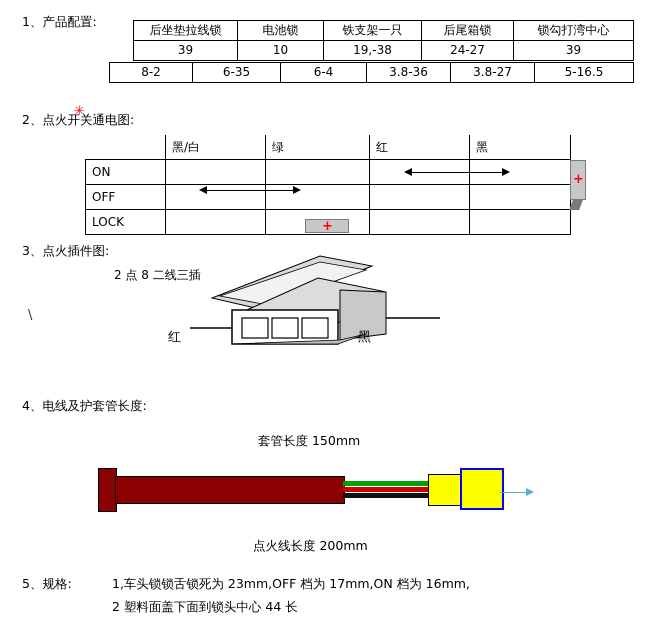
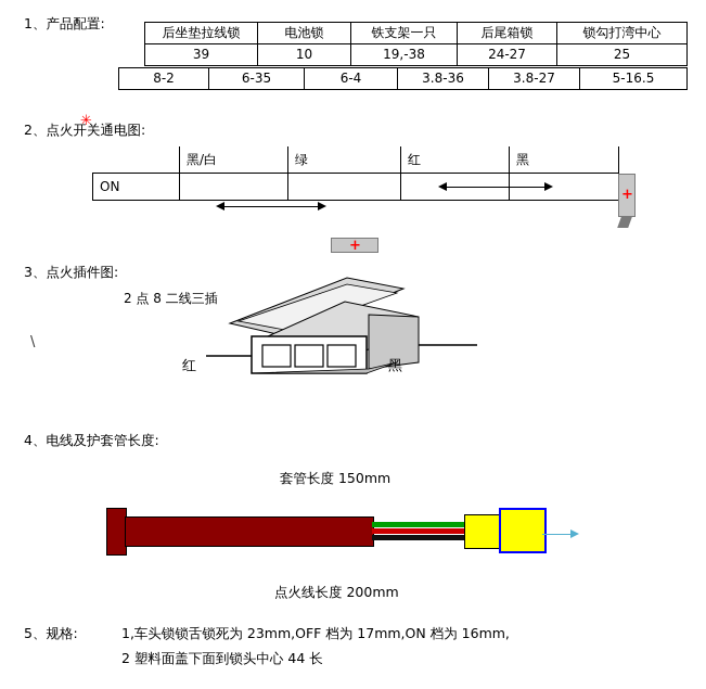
  1、产品配置:
  后坐垫拉线锁	电池锁	铁支架一只	后尾箱锁	锁勾打湾中心
- 39	10	19,-38	24-27	39
+ 39	10	19,-38	24-27	25
  8-2	6-35	6-4	3.8-36	3.8-27	5-16.5
  2、点火开关通电图:
  ✳
  	黑/白	绿	红	黑
  ON
- OFF
- LOCK
  +
  +
  3、点火插件图:
  2 点 8 二线三插
  \
  红
  黑
  4、电线及护套管长度:
  套管长度 150mm
  点火线长度 200mm
  5、规格:
  1,车头锁锁舌锁死为 23mm,OFF 档为 17mm,ON 档为 16mm,
  2 塑料面盖下面到锁头中心 44 长
